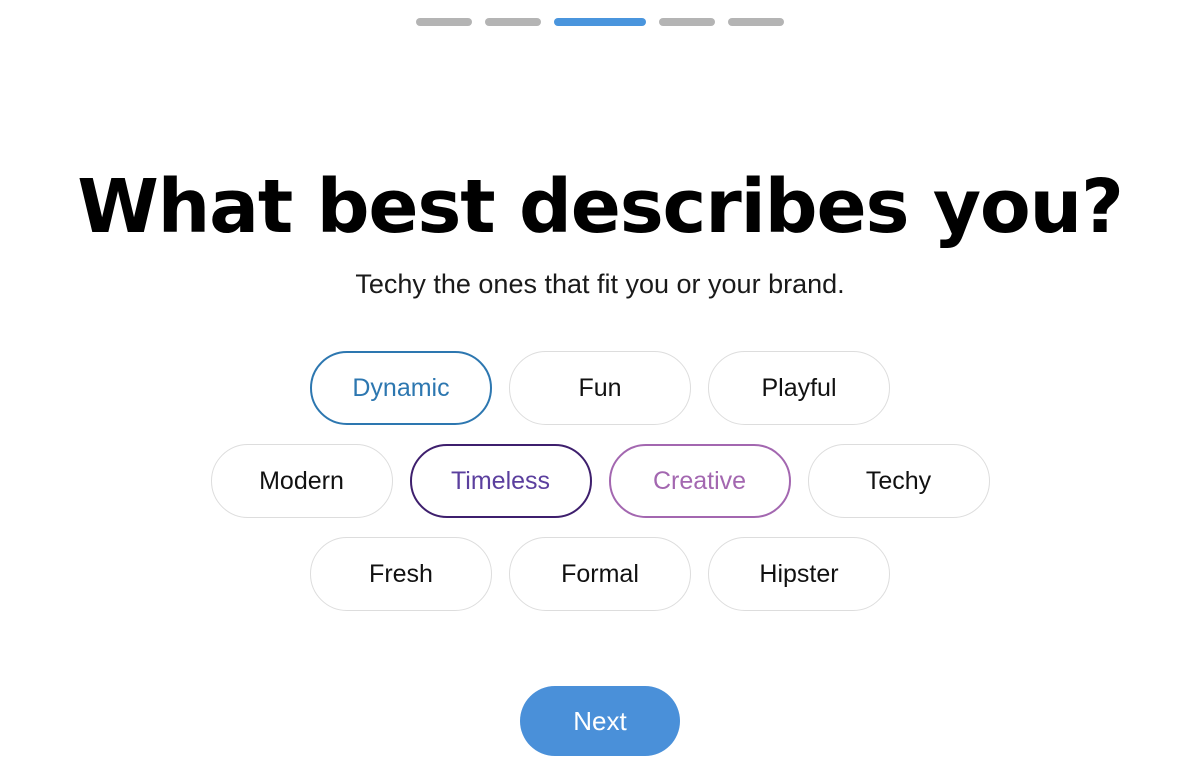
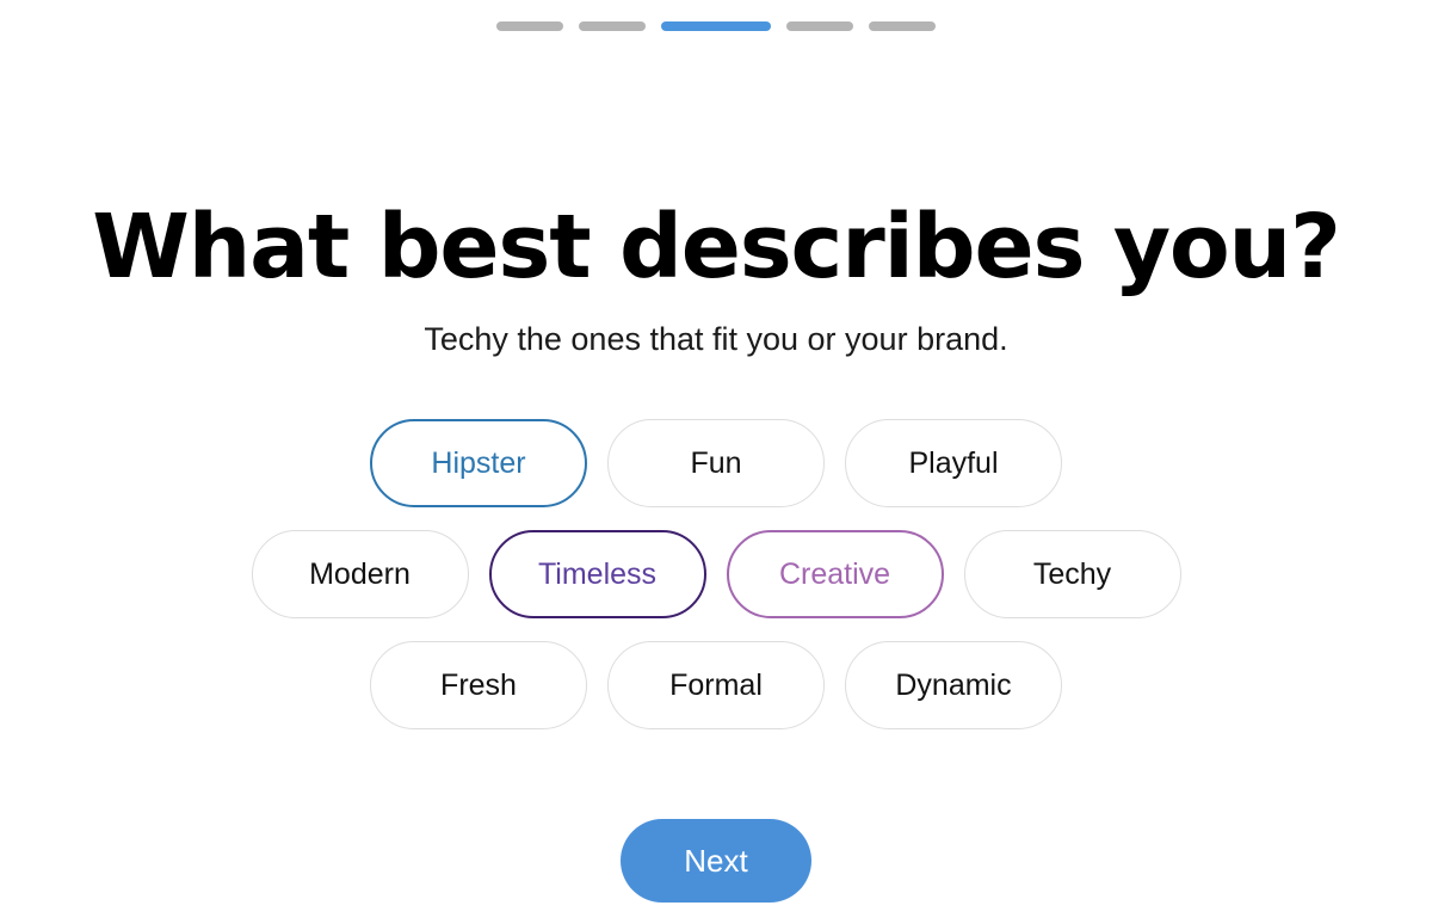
  What best describes you?
  Techy the ones that fit you or your brand.
- Dynamic
+ Hipster
  Fun
  Playful
  Modern
  Timeless
  Creative
  Techy
  Fresh
  Formal
- Hipster
+ Dynamic
  Next
